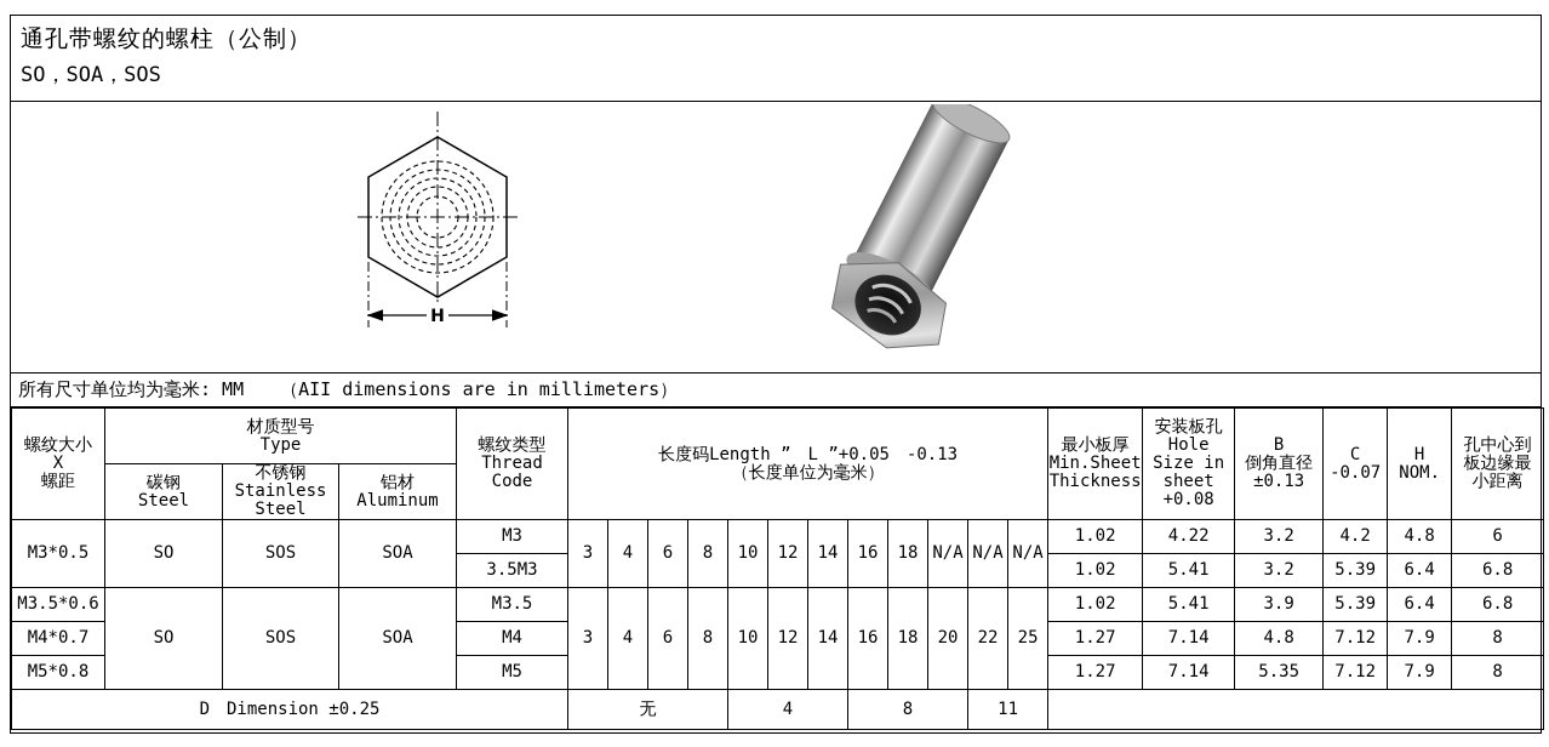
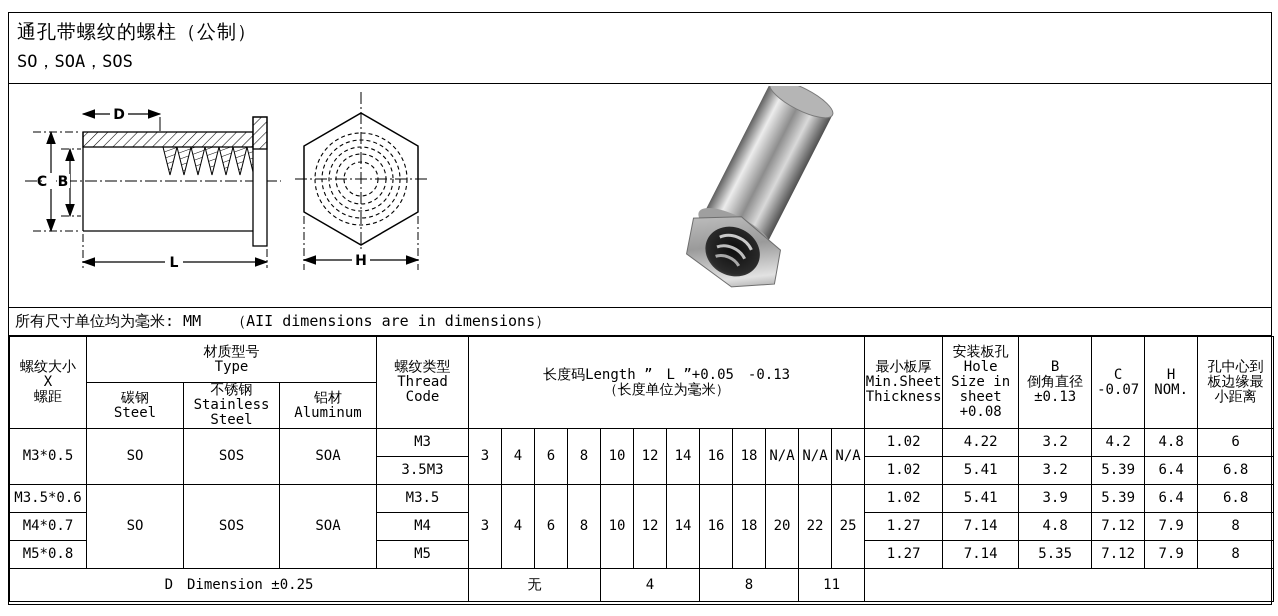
  通孔带螺纹的螺柱（公制）
  SO，SOA，SOS
+ D
+ C
+ B
+ L
  H
- 所有尺寸单位均为毫米: MM （AII dimensions are in millimeters）
+ 所有尺寸单位均为毫米: MM （AII dimensions are in dimensions）
  螺纹大小 X 螺距	材质型号 Type	螺纹类型 Thread Code	长度码Length ” L ”+0.05 -0.13 （长度单位为毫米）	最小板厚 Min.Sheet Thickness	安装板孔 Hole Size in sheet +0.08	B 倒角直径 ±0.13	C -0.07	H NOM.	孔中心到 板边缘最 小距离
  碳钢 Steel	不锈钢 Stainless Steel	铝材 Aluminum
  M3*0.5	SO	SOS	SOA	M3	3	4	6	8	10	12	14	16	18	N/A	N/A	N/A	1.02	4.22	3.2	4.2	4.8	6
  3.5M3	1.02	5.41	3.2	5.39	6.4	6.8
  M3.5*0.6	SO	SOS	SOA	M3.5	3	4	6	8	10	12	14	16	18	20	22	25	1.02	5.41	3.9	5.39	6.4	6.8
  M4*0.7	M4	1.27	7.14	4.8	7.12	7.9	8
  M5*0.8	M5	1.27	7.14	5.35	7.12	7.9	8
  D Dimension ±0.25	无	4	8	11
